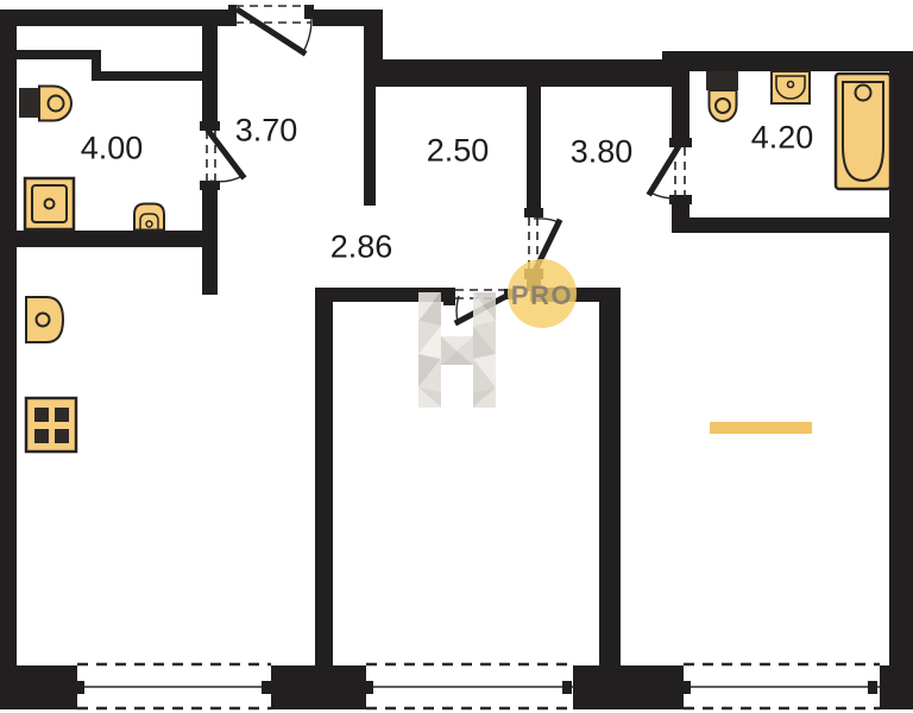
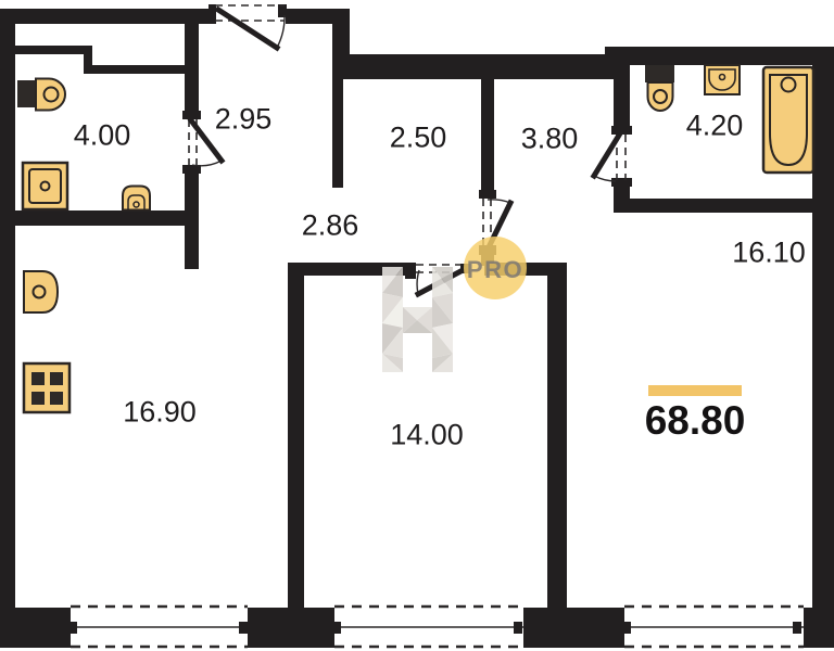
  PRO
  4.00
- 3.70
+ 2.95
  2.50
  3.80
  4.20
+ 16.10
  2.86
+ 16.90
+ 14.00
+ 68.80
